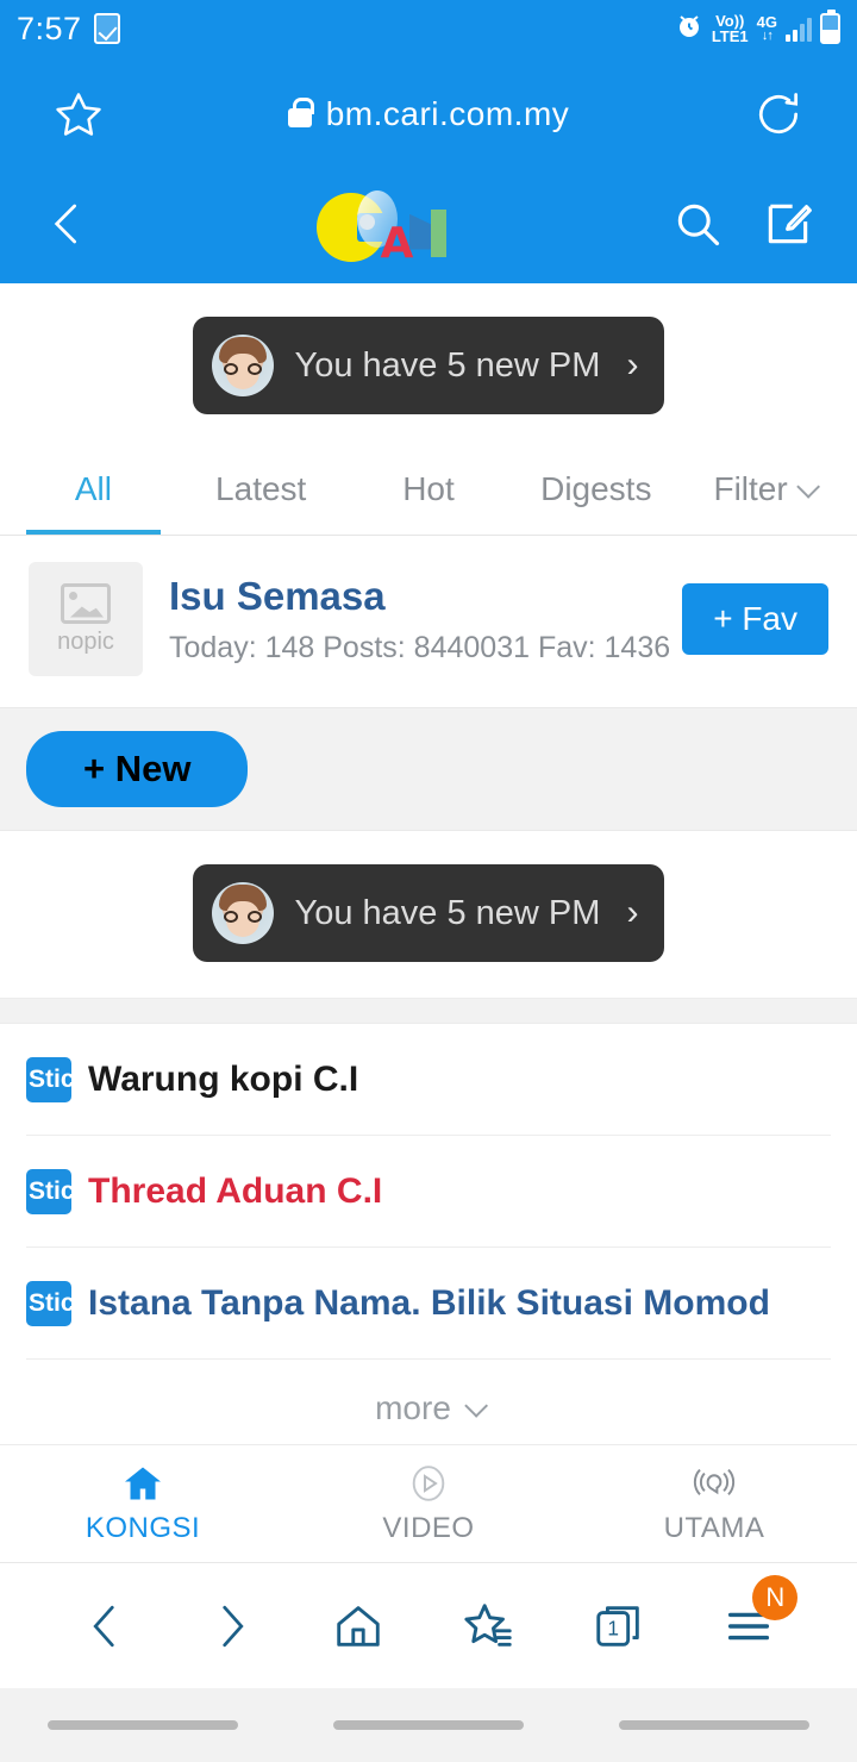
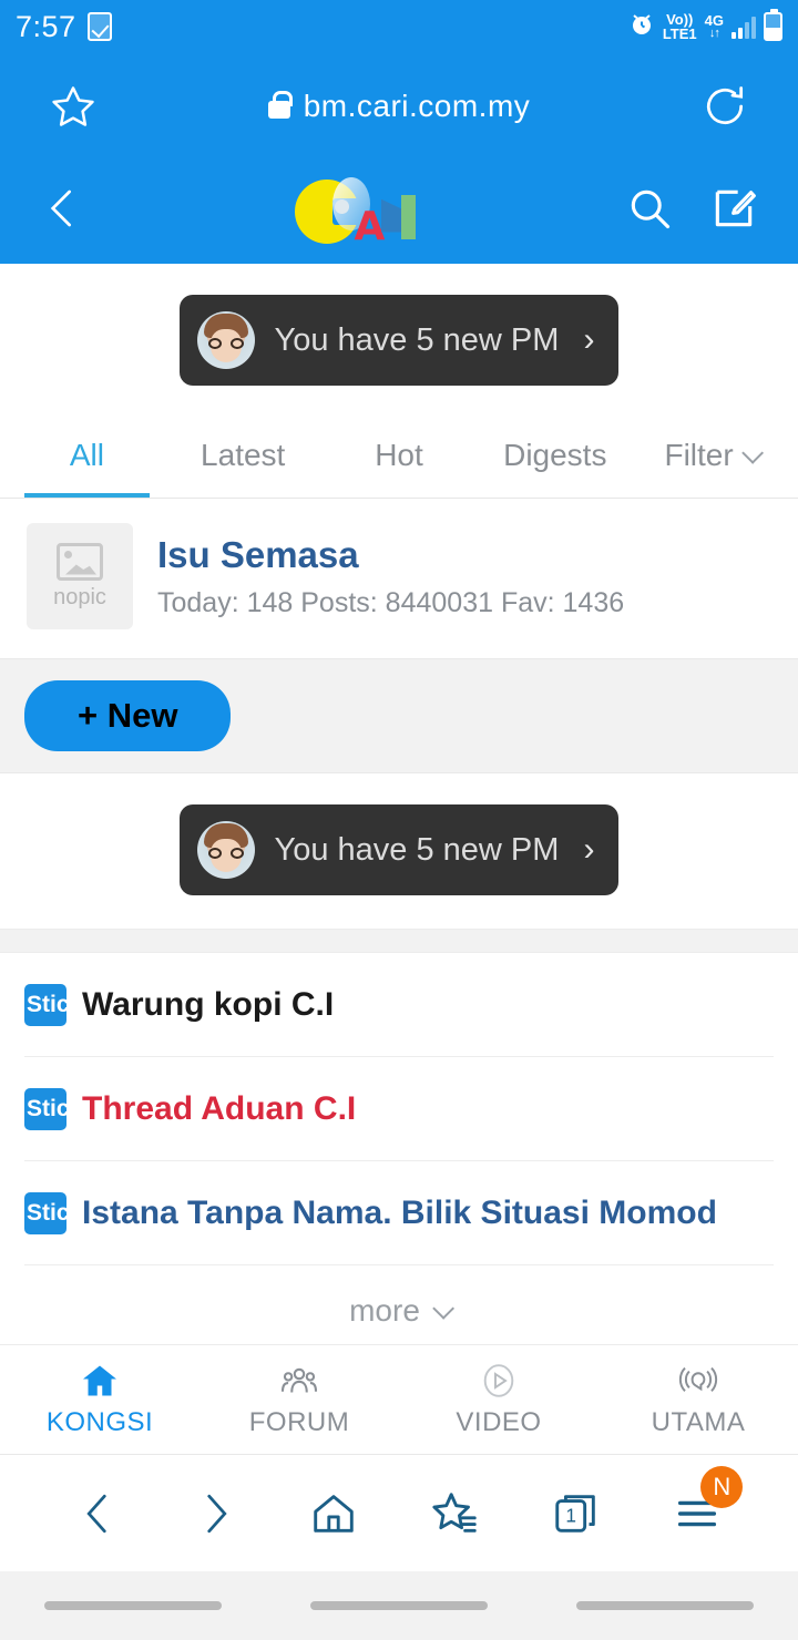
  7:57
  Vo))
  LTE1
  4G
  ↓↑
  bm.cari.com.my
  A
  You have 5 new PM
  ›
  All
  Latest
  Hot
  Digests
  Filter
  nopic
  Isu Semasa
  Today: 148 Posts: 8440031 Fav: 1436
- + Fav
  + New
  You have 5 new PM
  ›
  Warung kopi C.I
  Thread Aduan C.I
  Istana Tanpa Nama. Bilik Situasi Momod
  more
  KONGSI
+ FORUM
  VIDEO
  UTAMA
  1
  N
